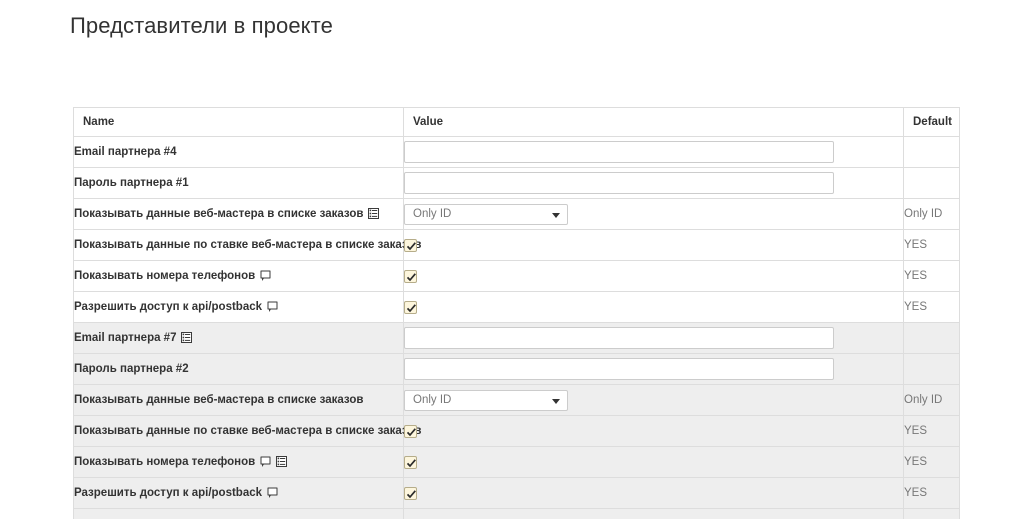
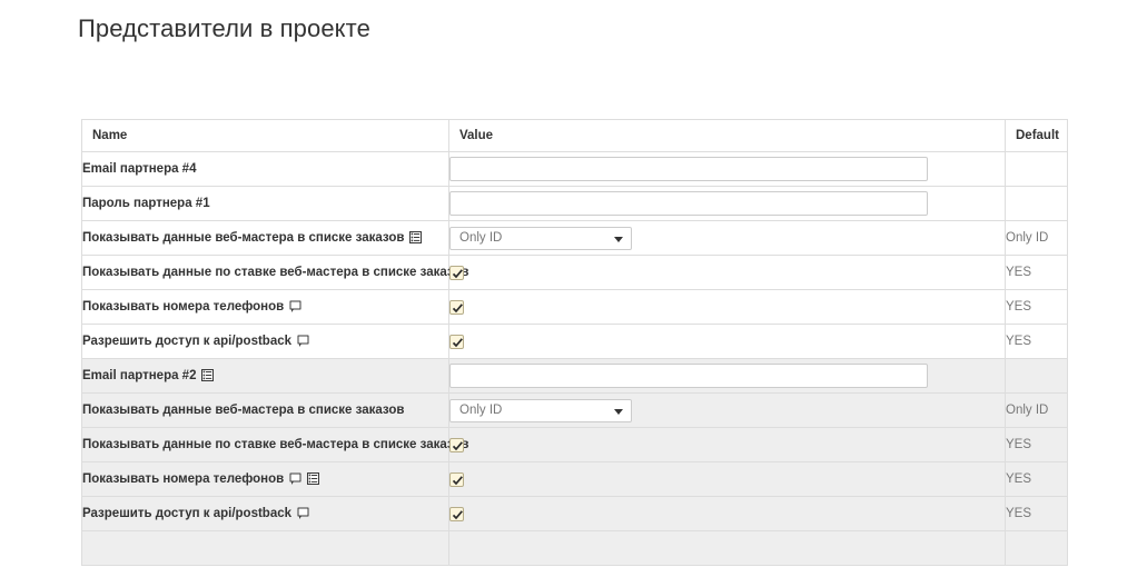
  Представители в проекте
  Name	Value	Default
  Email партнера #4
  Пароль партнера #1
  Показывать данные веб-мастера в списке заказов	Only ID	Only ID
  Показывать данные по ставке веб-мастера в списке закав		YES
  Показывать номера телефонов		YES
  Разрешить доступ к api/postback		YES
- Email партнера #7
+ Email партнера #2
- Пароль партнера #2
  Показывать данные веб-мастера в списке заказов	Only ID	Only ID
  Показывать данные по ставке веб-мастера в списке закав		YES
  Показывать номера телефонов		YES
  Разрешить доступ к api/postback		YES
